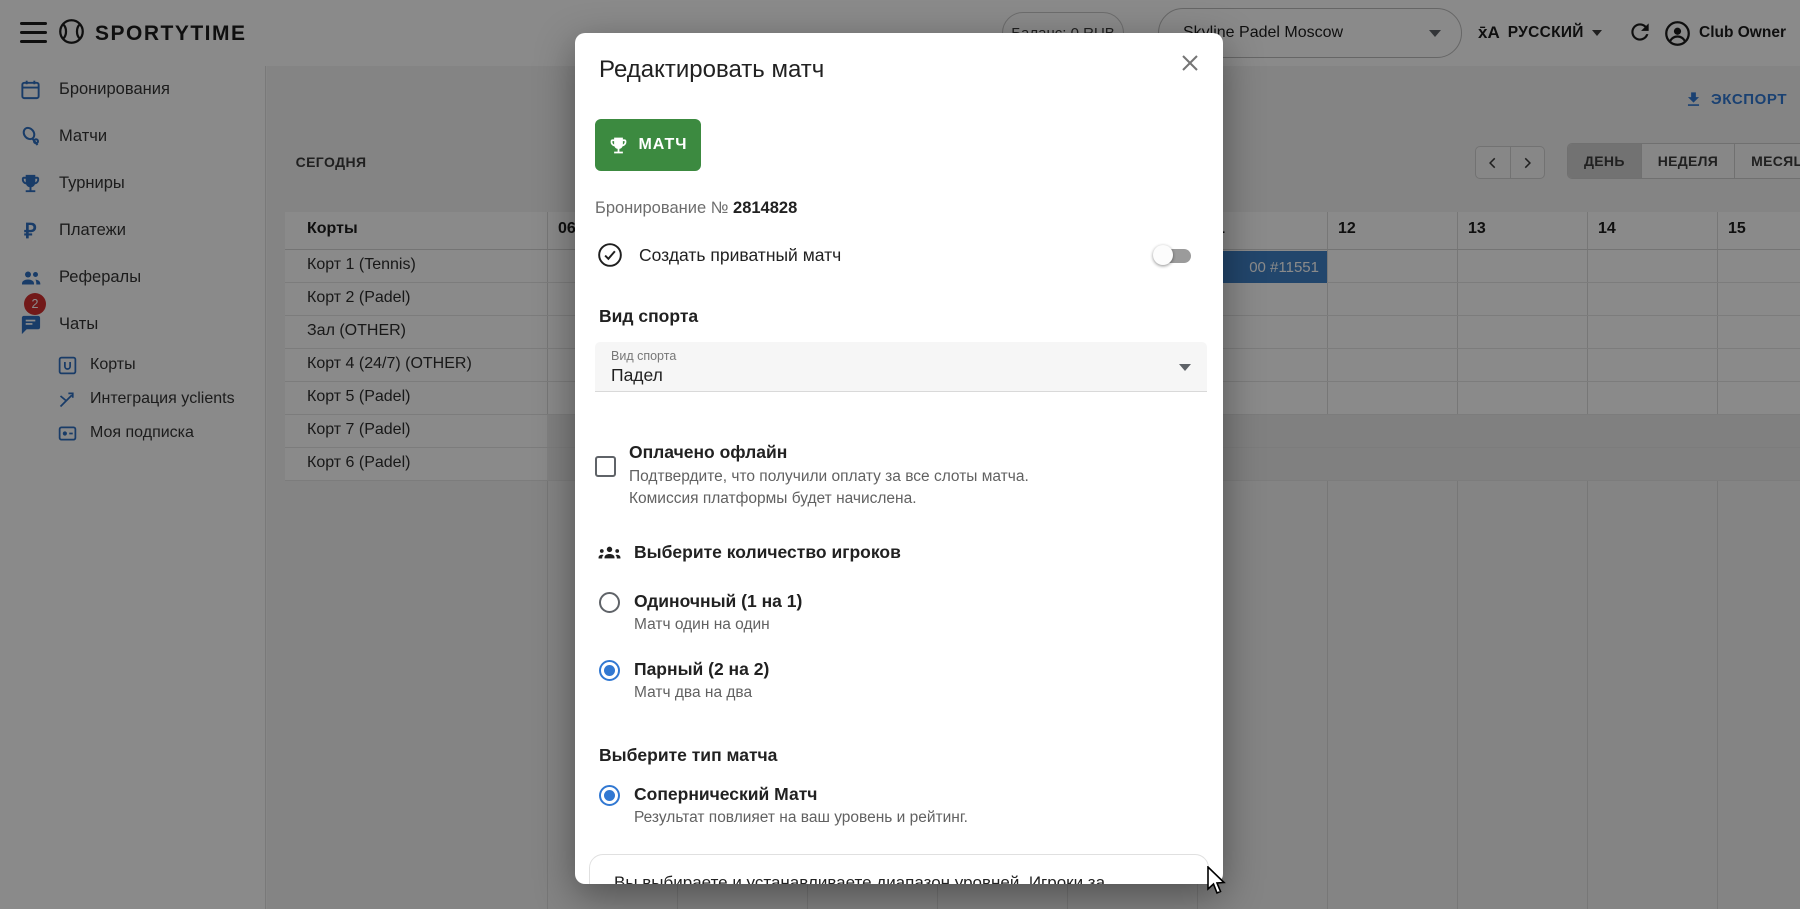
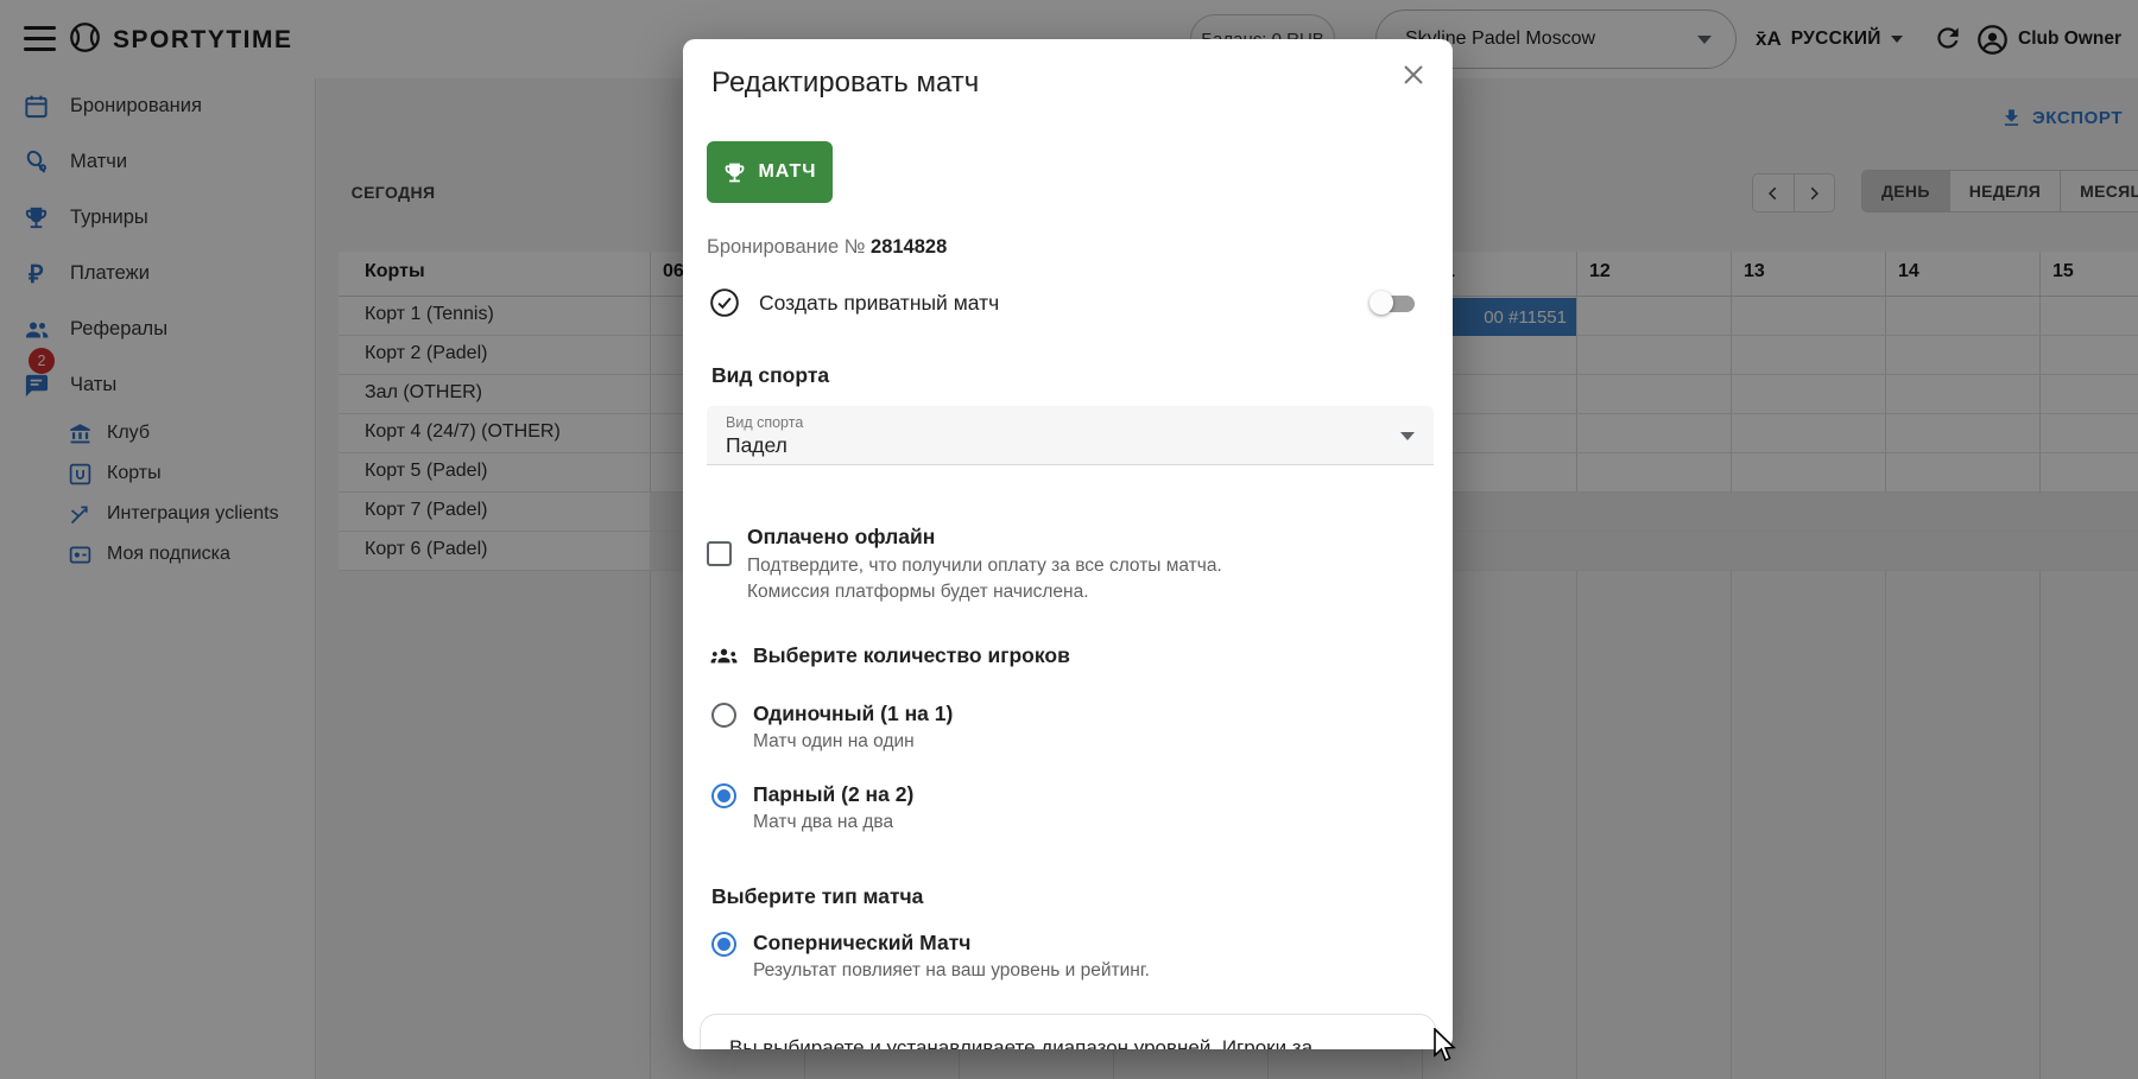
  SPORTYTIME
  ne Padel Moscow
  x̄A
  РУССКИЙ
  Club Owner
  Бронирования
  Матчи
  Турниры
  ₽
  Платежи
  Рефералы
  2
  Чаты
+ Клуб
  Корты
  Интеграция yclients
  Моя подписка
  ЭКСПОРТ
  СЕГОДНЯ
  ДЕНЬ
  НЕДЕЛЯ
  МЕСЯЦ
  06
  12
  13
  14
  15
  Корты
  Корт 1 (Tennis)
  Корт 2 (Padel)
  Зал (OTHER)
  Корт 4 (24/7) (OTHER)
  Корт 5 (Padel)
  Корт 7 (Padel)
  Корт 6 (Padel)
  00 #11551
  Редактировать матч
  МАТЧ
  Бронирование № 2814828
  Создать приватный матч
  Вид спорта
  Вид спорта
  Падел
  Оплачено офлайн
  Подтвердите, что получили оплату за все слоты матча. Комиссия платформы будет начислена.
  Выберите количество игроков
  Одиночный (1 на 1)
  Матч один на один
  Парный (2 на 2)
  Матч два на два
  Выберите тип матча
  Сопернический Матч
  Результат повлияет на ваш уровень и рейтинг.
  Вы выбираете и устанавливаете диапазон уровней. Игроки за
